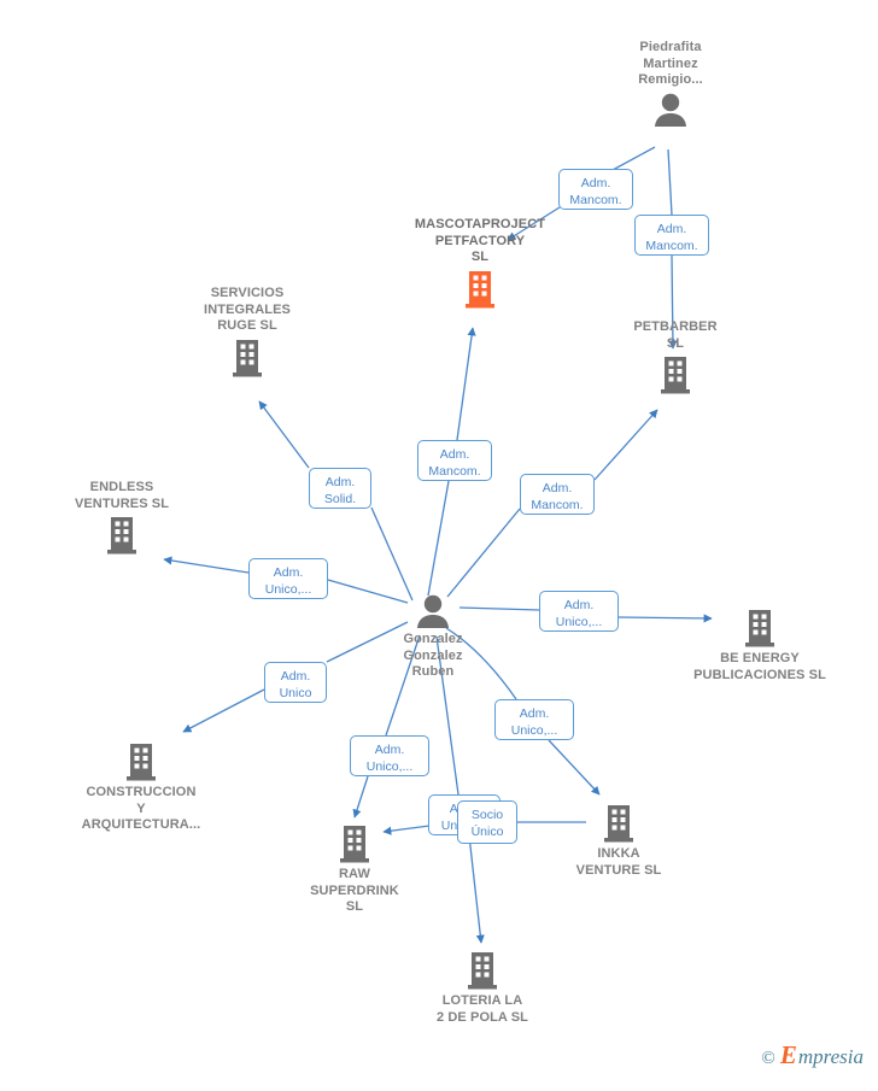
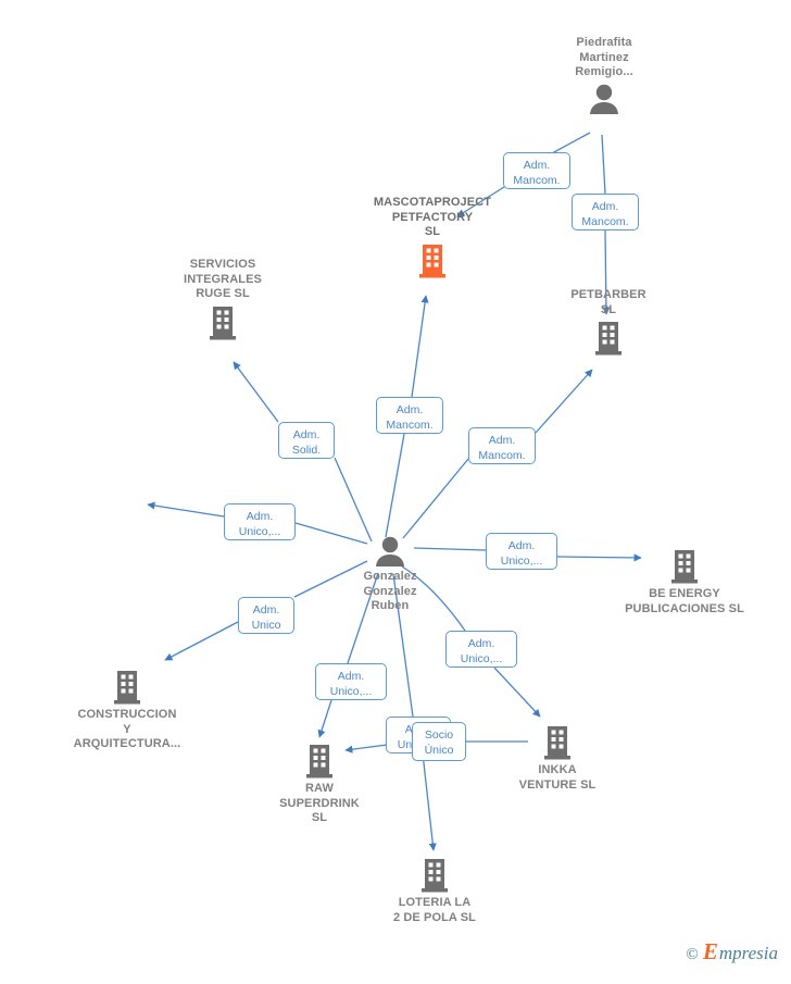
  Piedrafita
  Martinez
  Remigio...
  MASCOTAPROJECT
  PETFACTORY
  SL
  PETBARBER
  SL
  SERVICIOS
  INTEGRALES
  RUGE SL
- ENDLESS
- VENTURES SL
  Gonzalez
  Gonzalez
  Ruben
  BE ENERGY
  PUBLICACIONES SL
  CONSTRUCCION
  Y
  ARQUITECTURA...
  RAW
  SUPERDRINK
  SL
  INKKA
  VENTURE SL
  LOTERIA LA
  2 DE POLA SL
  Adm.
  Mancom.
  Adm.
  Mancom.
  Adm.
  Solid.
  Adm.
  Mancom.
  Adm.
  Mancom.
  Adm.
  Unico,...
  Adm.
  Unico,...
  Adm.
  Unico
  Adm.
  Unico,...
  Adm.
  Unico,...
  Socio
  Único
  ©
  E
  mpresia
